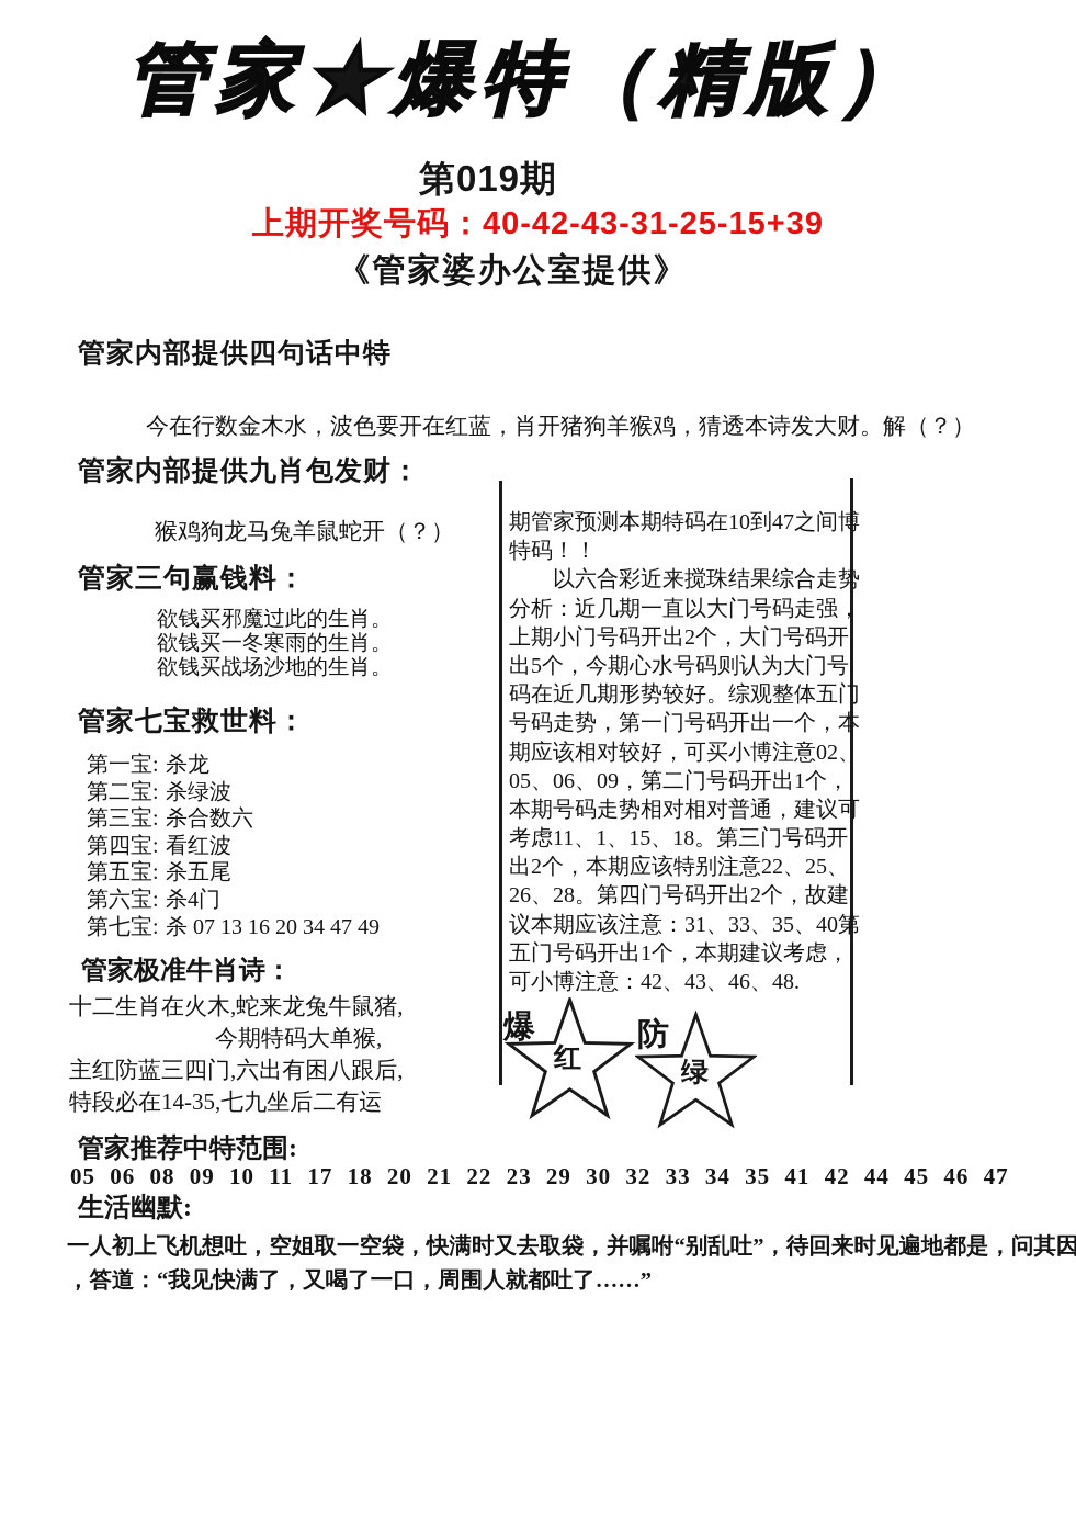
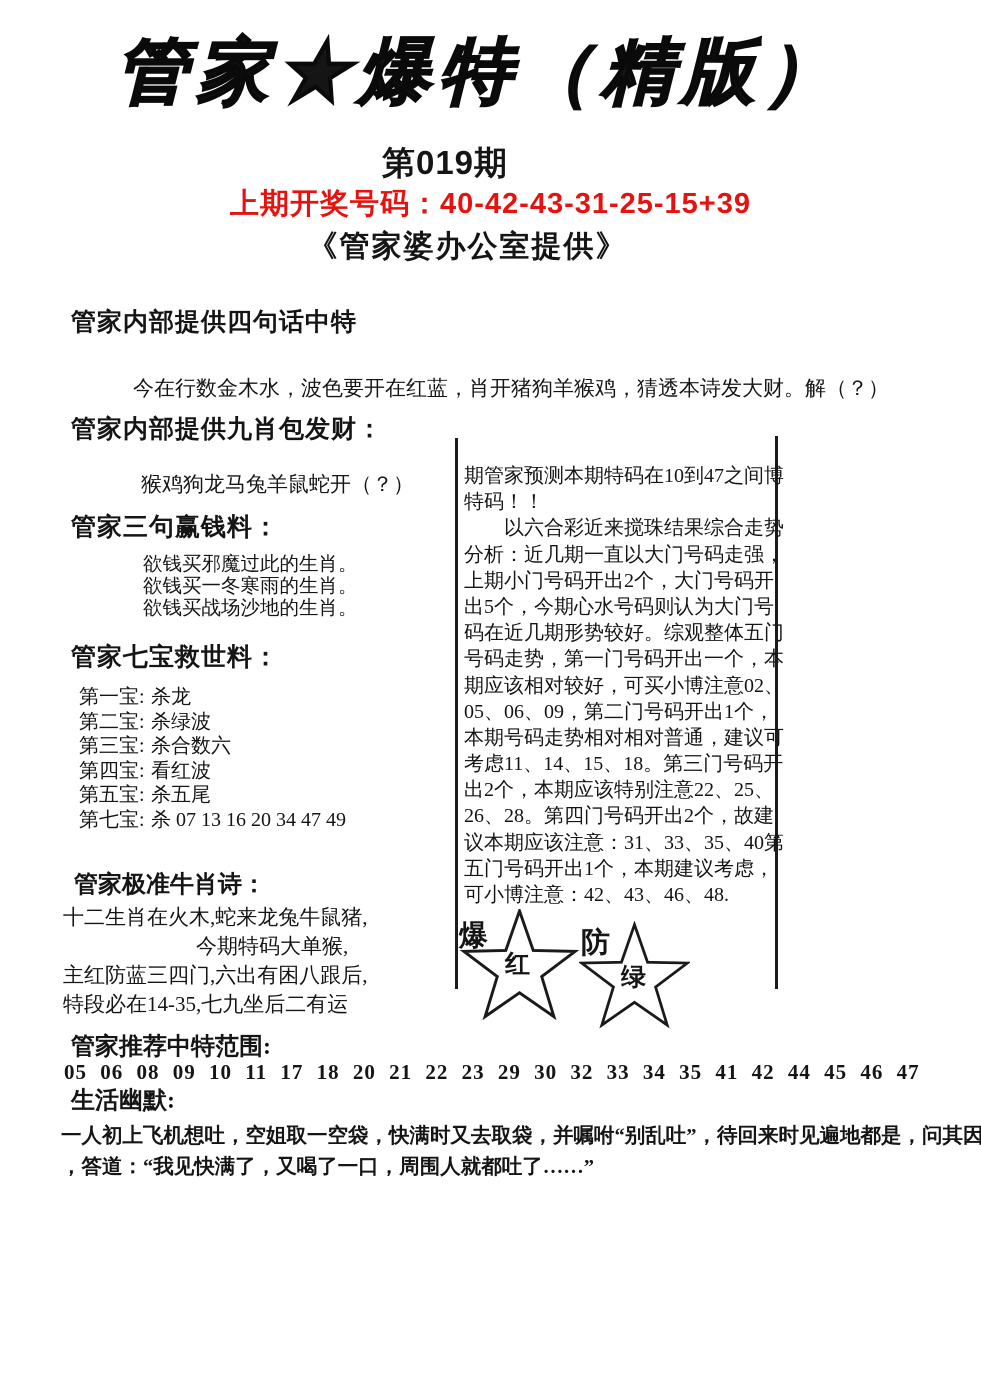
  管家★爆特（精版）
  第019期
  上期开奖号码：40-42-43-31-25-15+39
  《管家婆办公室提供》
  管家内部提供四句话中特
  今在行数金木水，波色要开在红蓝，肖开猪狗羊猴鸡，猜透本诗发大财。解（？）
  管家内部提供九肖包发财：
  猴鸡狗龙马兔羊鼠蛇开（？）
  管家三句赢钱料：
  欲钱买邪魔过此的生肖。
  欲钱买一冬寒雨的生肖。
  欲钱买战场沙地的生肖。
  管家七宝救世料：
  第一宝: 杀龙
  第二宝: 杀绿波
  第三宝: 杀合数六
  第四宝: 看红波
  第五宝: 杀五尾
- 第六宝: 杀4门
  第七宝: 杀 07 13 16 20 34 47 49
  管家极准牛肖诗：
  十二生肖在火木,蛇来龙兔牛鼠猪,
  今期特码大单猴,
  主红防蓝三四门,六出有困八跟后,
  特段必在14-35,七九坐后二有运
  期管家预测本期特码在10到47之间博
  特码！！
  以六合彩近来搅珠结果综合走势
  分析：近几期一直以大门号码走强，
  上期小门号码开出2个，大门号码开
  出5个，今期心水号码则认为大门号
  码在近几期形势较好。综观整体五门
  号码走势，第一门号码开出一个，本
  期应该相对较好，可买小博注意02、
  05、06、09，第二门号码开出1个，
  本期号码走势相对相对普通，建议可
- 考虑11、1、15、18。第三门号码开
+ 考虑11、14、15、18。第三门号码开
  出2个，本期应该特别注意22、25、
  26、28。第四门号码开出2个，故建
  议本期应该注意：31、33、35、40第
  五门号码开出1个，本期建议考虑，
  可小博注意：42、43、46、48.
  爆
  红
  防
  绿
  管家推荐中特范围:
  05 06 08 09 10 11 17 18 20 21 22 23 29 30 32 33 34 35 41 42 44 45 46 47
  生活幽默:
  一人初上飞机想吐，空姐取一空袋，快满时又去取袋，并嘱咐“别乱吐”，待回来时见遍地都是，问其因
  ，答道：“我见快满了，又喝了一口，周围人就都吐了……”
